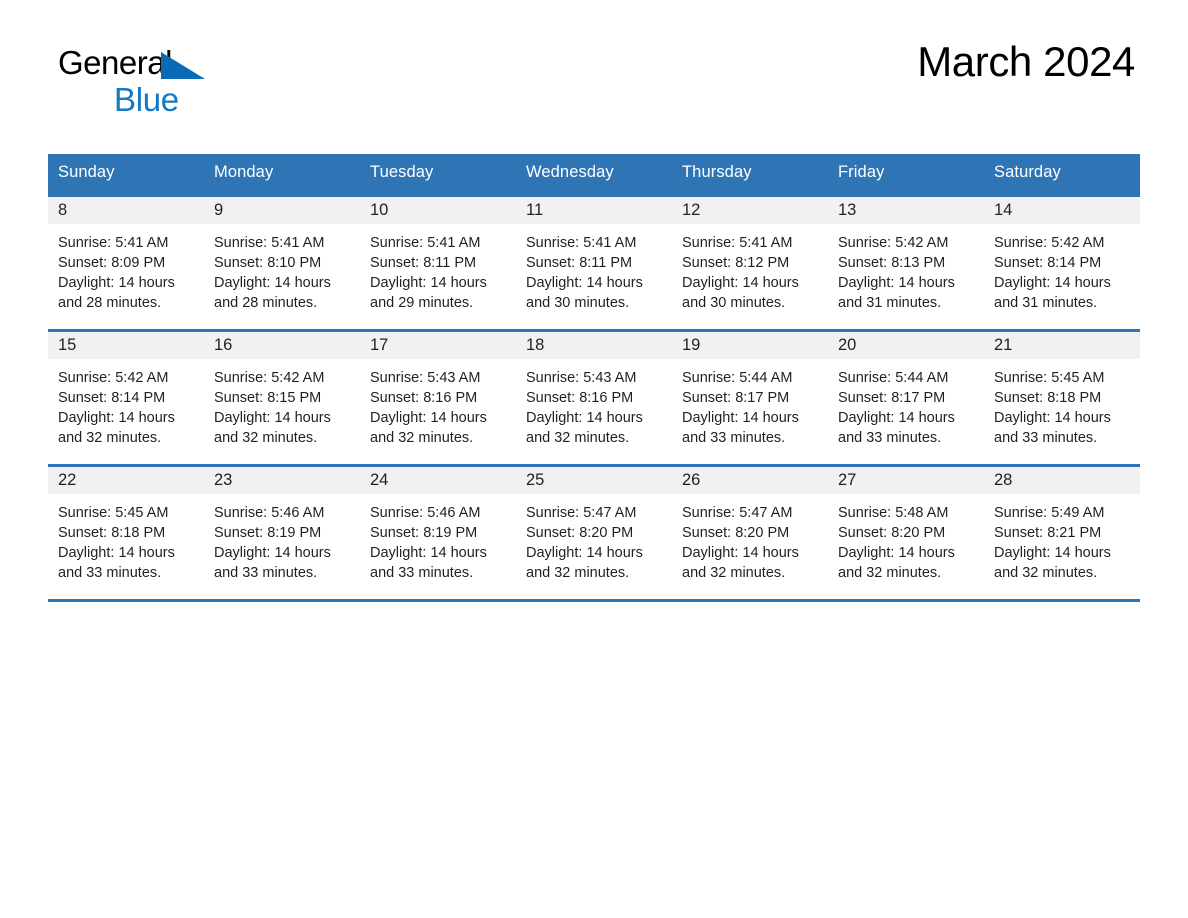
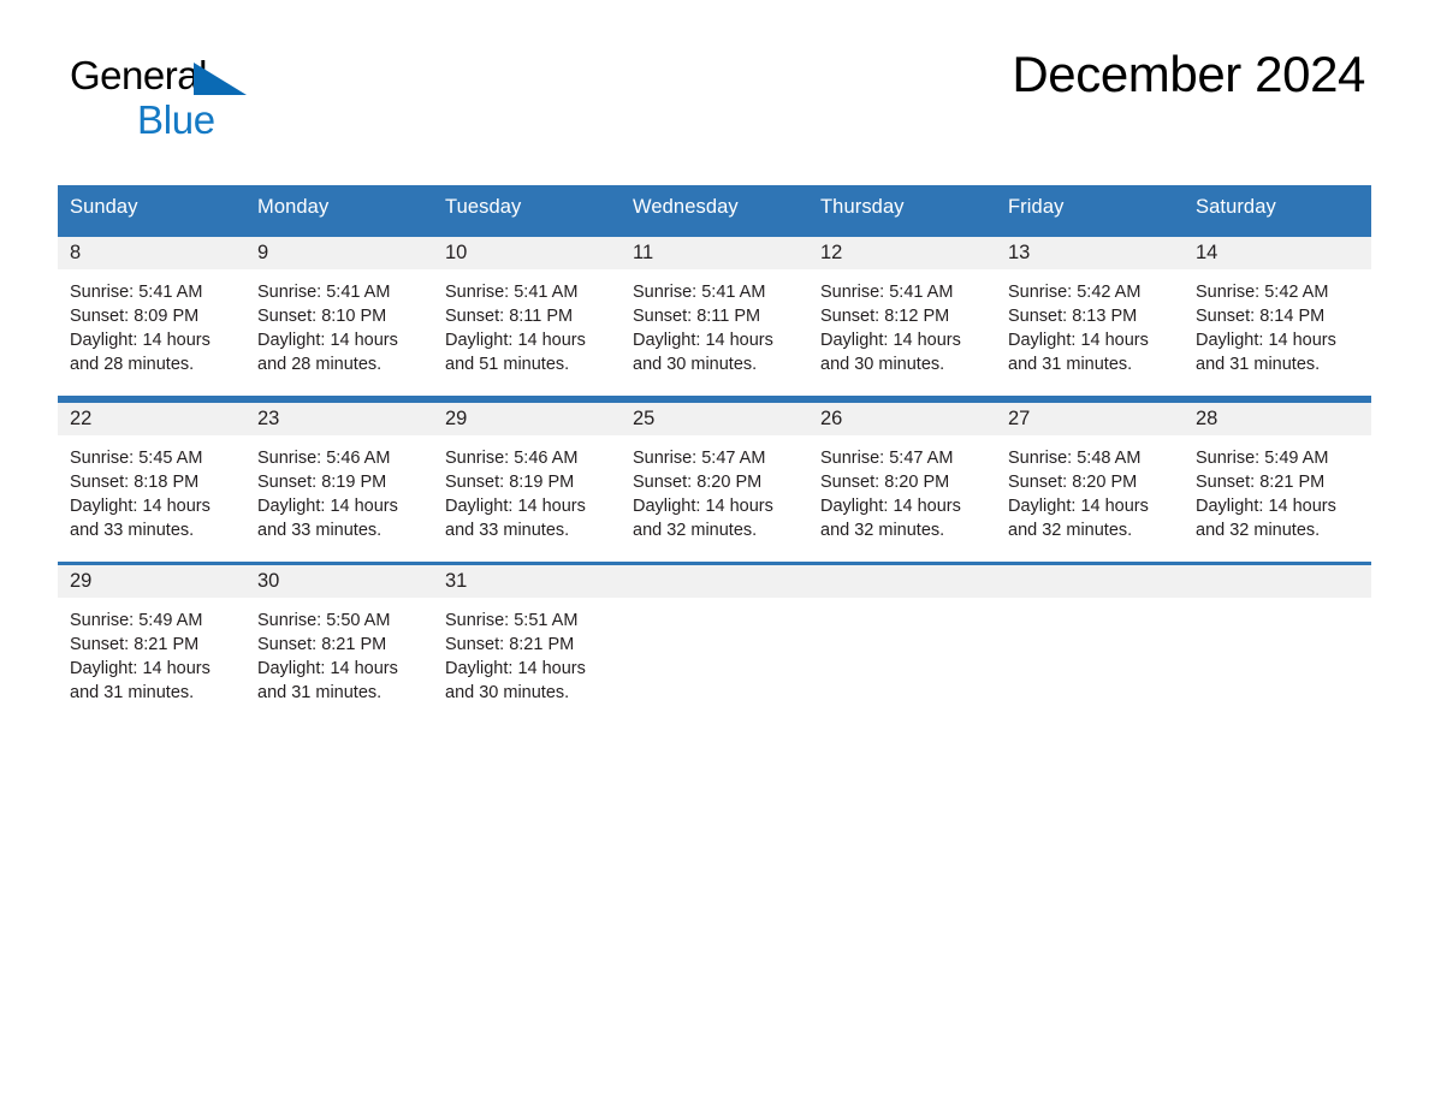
  General
  Blue
- March 2024
+ December 2024
  Sunday	Monday	Tuesday	Wednesday	Thursday	Friday	Saturday
- 8Sunrise: 5:41 AMSunset: 8:09 PMDaylight: 14 hoursand 28 minutes.	9Sunrise: 5:41 AMSunset: 8:10 PMDaylight: 14 hoursand 28 minutes.	10Sunrise: 5:41 AMSunset: 8:11 PMDaylight: 14 hoursand 29 minutes.	11Sunrise: 5:41 AMSunset: 8:11 PMDaylight: 14 hoursand 30 minutes.	12Sunrise: 5:41 AMSunset: 8:12 PMDaylight: 14 hoursand 30 minutes.	13Sunrise: 5:42 AMSunset: 8:13 PMDaylight: 14 hoursand 31 minutes.	14Sunrise: 5:42 AMSunset: 8:14 PMDaylight: 14 hoursand 31 minutes.
+ 8Sunrise: 5:41 AMSunset: 8:09 PMDaylight: 14 hoursand 28 minutes.	9Sunrise: 5:41 AMSunset: 8:10 PMDaylight: 14 hoursand 28 minutes.	10Sunrise: 5:41 AMSunset: 8:11 PMDaylight: 14 hoursand 51 minutes.	11Sunrise: 5:41 AMSunset: 8:11 PMDaylight: 14 hoursand 30 minutes.	12Sunrise: 5:41 AMSunset: 8:12 PMDaylight: 14 hoursand 30 minutes.	13Sunrise: 5:42 AMSunset: 8:13 PMDaylight: 14 hoursand 31 minutes.	14Sunrise: 5:42 AMSunset: 8:14 PMDaylight: 14 hoursand 31 minutes.
- 15Sunrise: 5:42 AMSunset: 8:14 PMDaylight: 14 hoursand 32 minutes.	16Sunrise: 5:42 AMSunset: 8:15 PMDaylight: 14 hoursand 32 minutes.	17Sunrise: 5:43 AMSunset: 8:16 PMDaylight: 14 hoursand 32 minutes.	18Sunrise: 5:43 AMSunset: 8:16 PMDaylight: 14 hoursand 32 minutes.	19Sunrise: 5:44 AMSunset: 8:17 PMDaylight: 14 hoursand 33 minutes.	20Sunrise: 5:44 AMSunset: 8:17 PMDaylight: 14 hoursand 33 minutes.	21Sunrise: 5:45 AMSunset: 8:18 PMDaylight: 14 hoursand 33 minutes.
- 22Sunrise: 5:45 AMSunset: 8:18 PMDaylight: 14 hoursand 33 minutes.	23Sunrise: 5:46 AMSunset: 8:19 PMDaylight: 14 hoursand 33 minutes.	24Sunrise: 5:46 AMSunset: 8:19 PMDaylight: 14 hoursand 33 minutes.	25Sunrise: 5:47 AMSunset: 8:20 PMDaylight: 14 hoursand 32 minutes.	26Sunrise: 5:47 AMSunset: 8:20 PMDaylight: 14 hoursand 32 minutes.	27Sunrise: 5:48 AMSunset: 8:20 PMDaylight: 14 hoursand 32 minutes.	28Sunrise: 5:49 AMSunset: 8:21 PMDaylight: 14 hoursand 32 minutes.
+ 22Sunrise: 5:45 AMSunset: 8:18 PMDaylight: 14 hoursand 33 minutes.	23Sunrise: 5:46 AMSunset: 8:19 PMDaylight: 14 hoursand 33 minutes.	29Sunrise: 5:46 AMSunset: 8:19 PMDaylight: 14 hoursand 33 minutes.	25Sunrise: 5:47 AMSunset: 8:20 PMDaylight: 14 hoursand 32 minutes.	26Sunrise: 5:47 AMSunset: 8:20 PMDaylight: 14 hoursand 32 minutes.	27Sunrise: 5:48 AMSunset: 8:20 PMDaylight: 14 hoursand 32 minutes.	28Sunrise: 5:49 AMSunset: 8:21 PMDaylight: 14 hoursand 32 minutes.
+ 29Sunrise: 5:49 AMSunset: 8:21 PMDaylight: 14 hoursand 31 minutes.	30Sunrise: 5:50 AMSunset: 8:21 PMDaylight: 14 hoursand 31 minutes.	31Sunrise: 5:51 AMSunset: 8:21 PMDaylight: 14 hoursand 30 minutes.
